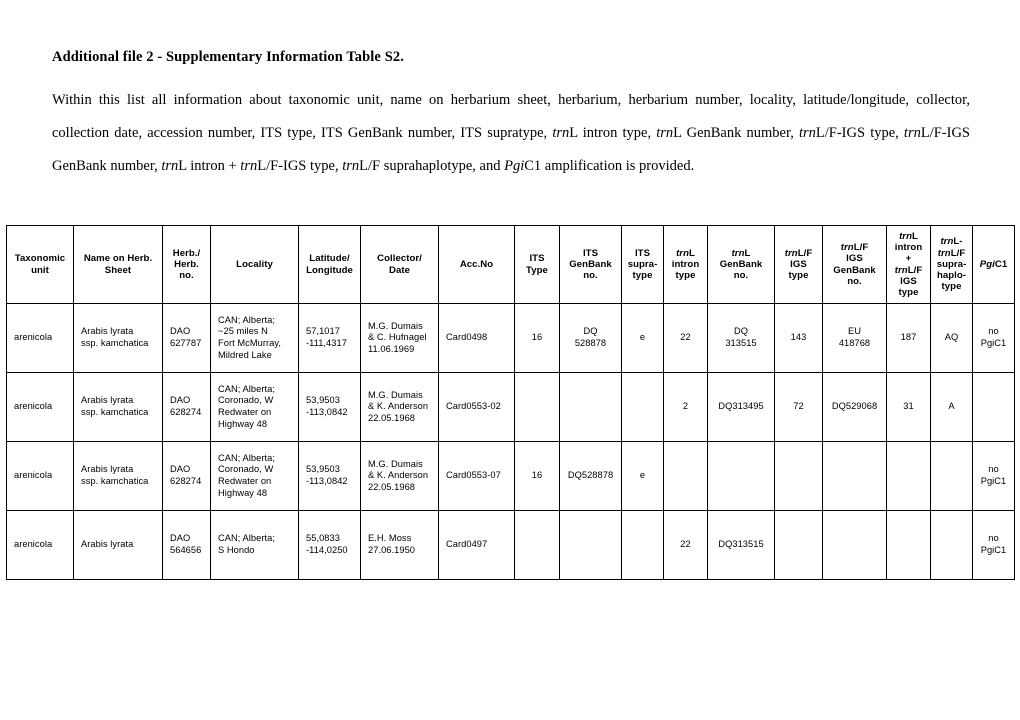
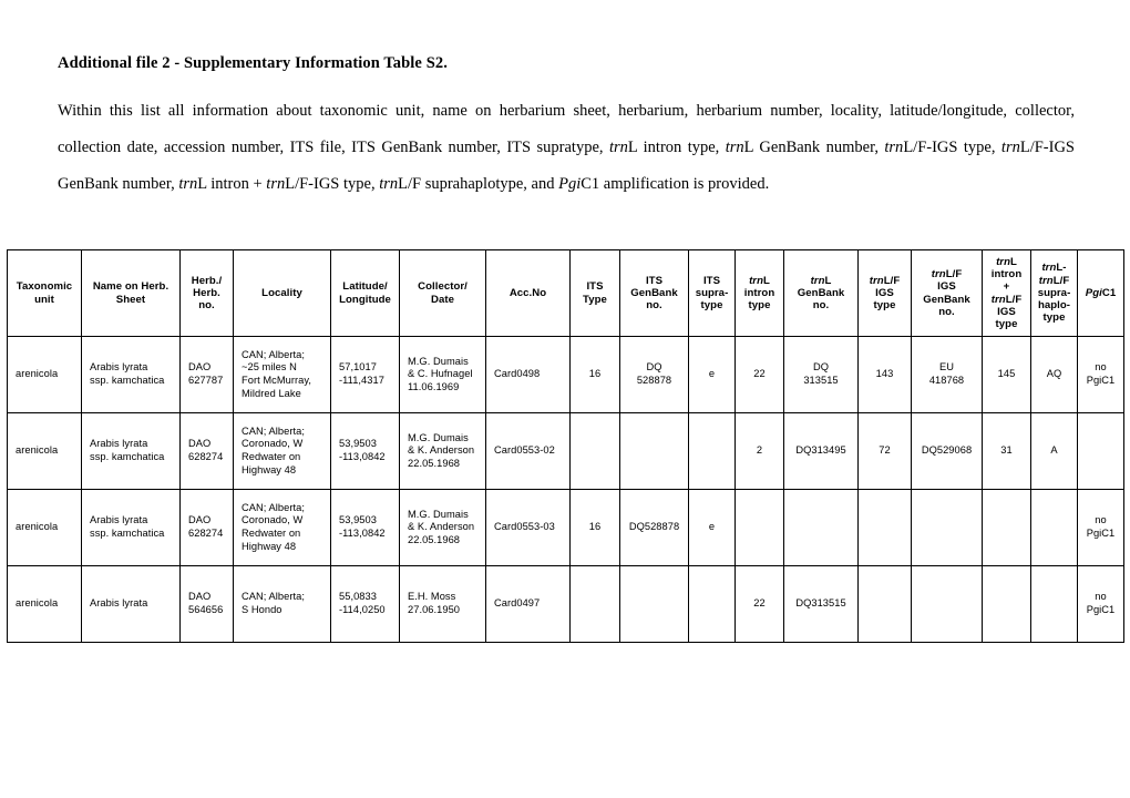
  Additional file 2 - Supplementary Information Table S2.
- Within this list all information about taxonomic unit, name on herbarium sheet, herbarium, herbarium number, locality, latitude/longitude, collector, collection date, accession number, ITS type, ITS GenBank number, ITS supratype, trnL intron type, trnL GenBank number, trnL/F-IGS type, trnL/F-IGS GenBank number, trnL intron + trnL/F-IGS type, trnL/F suprahaplotype, and PgiC1 amplification is provided.
+ Within this list all information about taxonomic unit, name on herbarium sheet, herbarium, herbarium number, locality, latitude/longitude, collector, collection date, accession number, ITS file, ITS GenBank number, ITS supratype, trnL intron type, trnL GenBank number, trnL/F-IGS type, trnL/F-IGS GenBank number, trnL intron + trnL/F-IGS type, trnL/F suprahaplotype, and PgiC1 amplification is provided.
  Taxonomicunit	Name on Herb.Sheet	Herb./Herb.no.	Locality	Latitude/Longitude	Collector/Date	Acc.No	ITSType	ITSGenBankno.	ITSsupra-type	trnLintrontype	trnLGenBankno.	trnL/FIGStype	trnL/FIGSGenBankno.	trnLintron+trnL/FIGStype	trnL-trnL/Fsupra-haplo-type	PgiC1
- arenicola	Arabis lyratassp. kamchatica	DAO627787	CAN; Alberta;~25 miles NFort McMurray,Mildred Lake	57,1017-111,4317	M.G. Dumais& C. Hufnagel11.06.1969	Card0498	16	DQ528878	e	22	DQ313515	143	EU418768	187	AQ	noPgiC1
+ arenicola	Arabis lyratassp. kamchatica	DAO627787	CAN; Alberta;~25 miles NFort McMurray,Mildred Lake	57,1017-111,4317	M.G. Dumais& C. Hufnagel11.06.1969	Card0498	16	DQ528878	e	22	DQ313515	143	EU418768	145	AQ	noPgiC1
  arenicola	Arabis lyratassp. kamchatica	DAO628274	CAN; Alberta;Coronado, WRedwater onHighway 48	53,9503-113,0842	M.G. Dumais& K. Anderson22.05.1968	Card0553-02				2	DQ313495	72	DQ529068	31	A
- arenicola	Arabis lyratassp. kamchatica	DAO628274	CAN; Alberta;Coronado, WRedwater onHighway 48	53,9503-113,0842	M.G. Dumais& K. Anderson22.05.1968	Card0553-07	16	DQ528878	e							noPgiC1
+ arenicola	Arabis lyratassp. kamchatica	DAO628274	CAN; Alberta;Coronado, WRedwater onHighway 48	53,9503-113,0842	M.G. Dumais& K. Anderson22.05.1968	Card0553-03	16	DQ528878	e							noPgiC1
  arenicola	Arabis lyrata	DAO564656	CAN; Alberta;S Hondo	55,0833-114,0250	E.H. Moss27.06.1950	Card0497				22	DQ313515					noPgiC1
